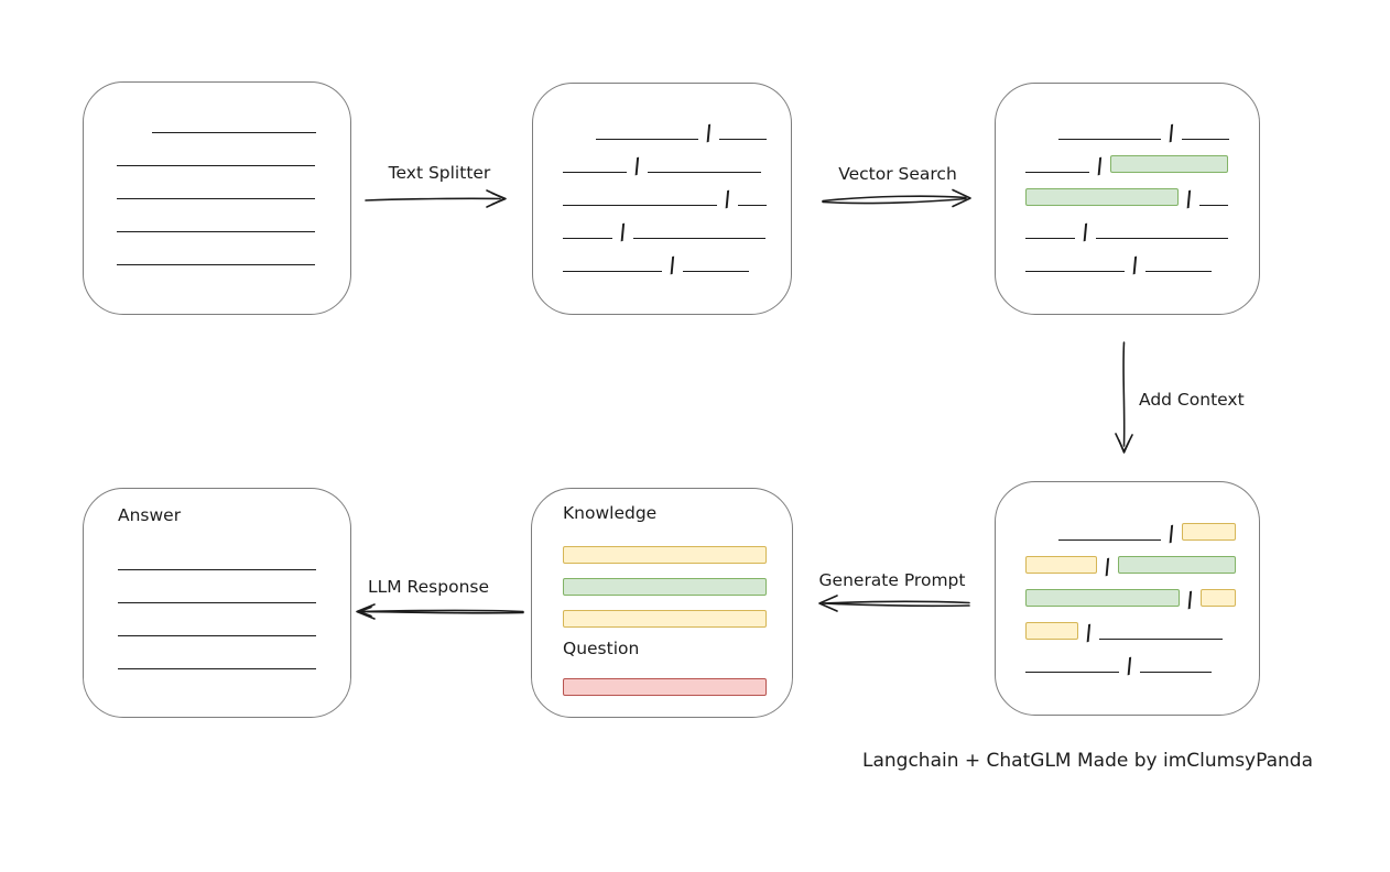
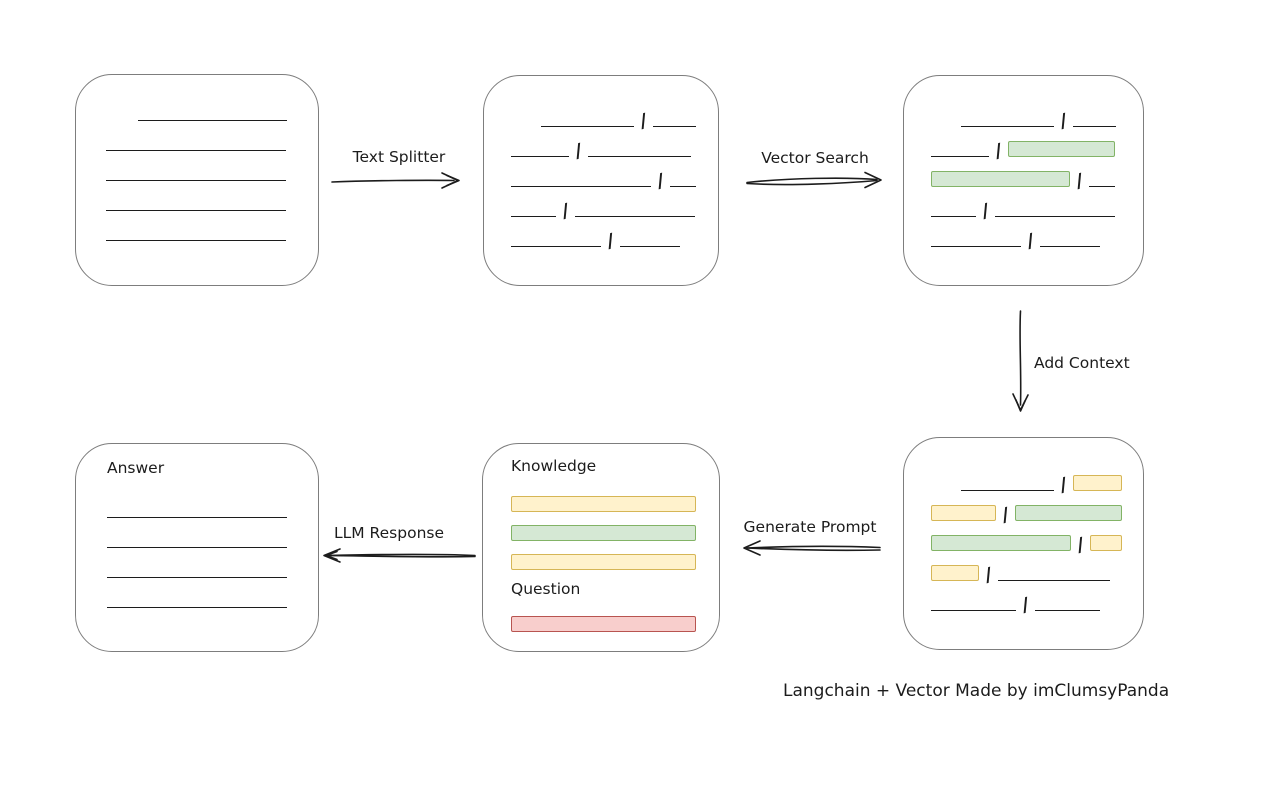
  Knowledge
  Question
  Answer
  Text Splitter
  Vector Search
  Add Context
  Generate Prompt
  LLM Response
- Langchain + ChatGLM Made by imClumsyPanda
+ Langchain + Vector Made by imClumsyPanda
